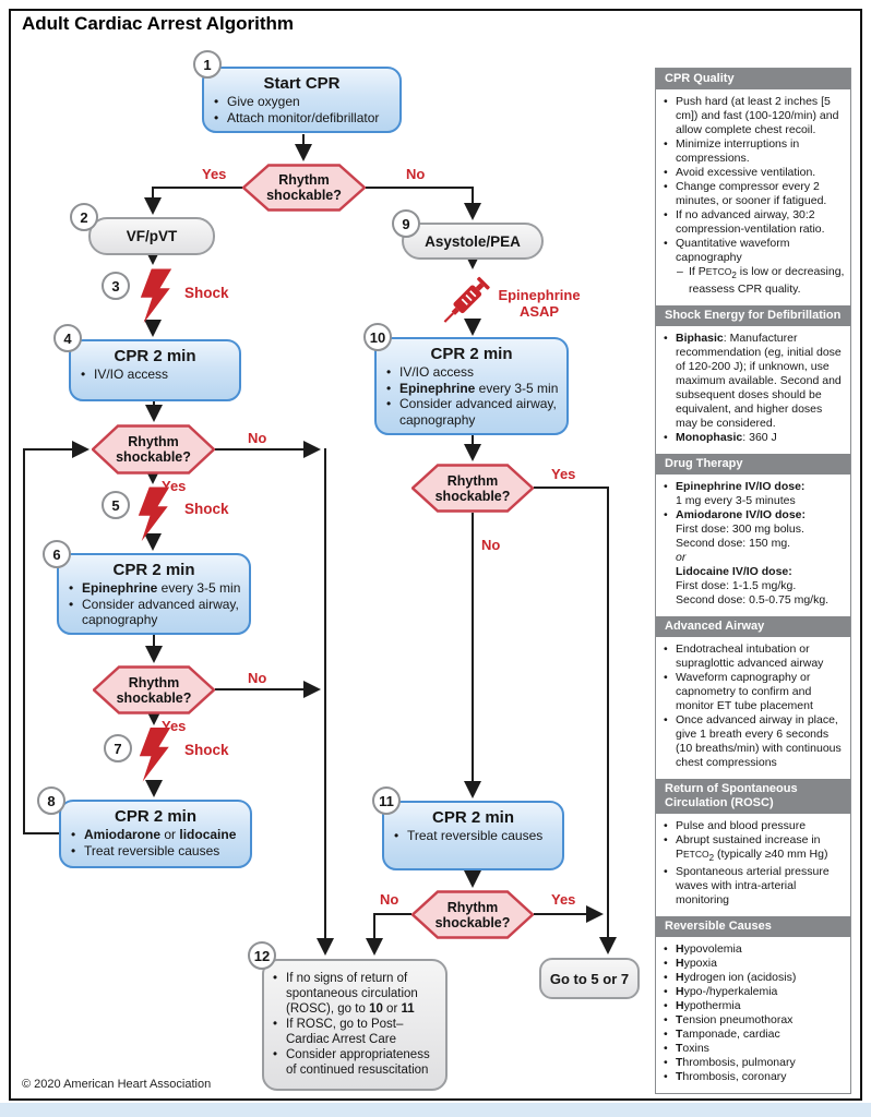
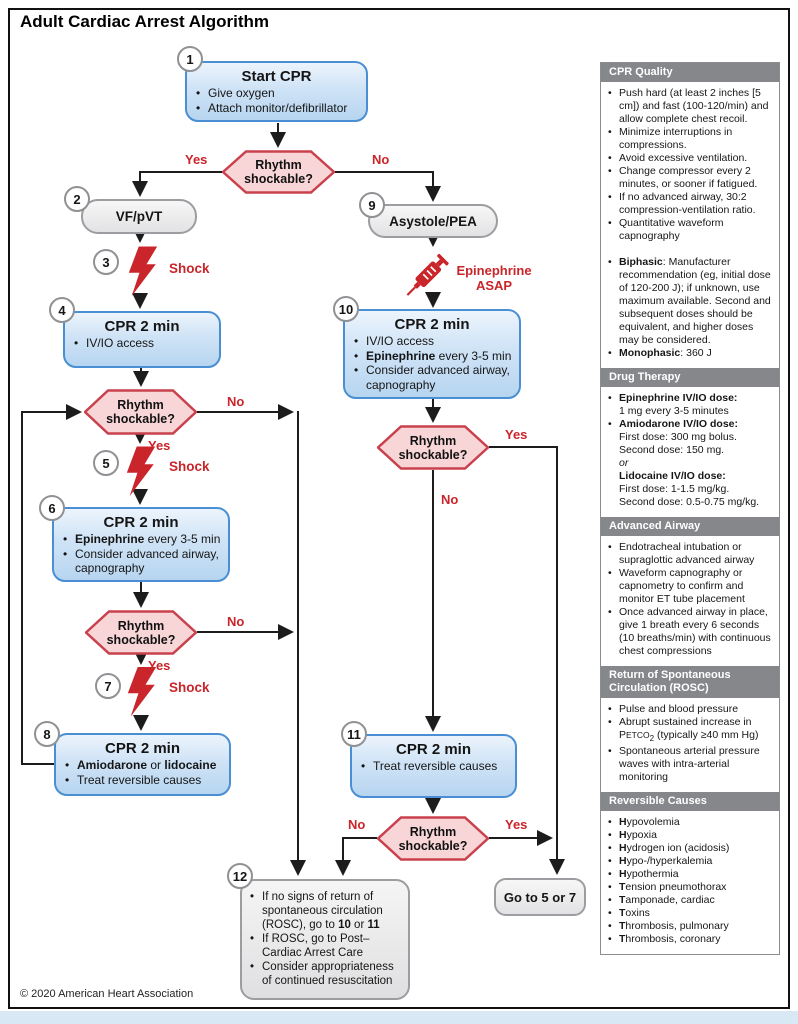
  Adult Cardiac Arrest Algorithm
  1
  Start CPR
  •
  Give oxygen
  •
  Attach monitor/defibrillator
  Rhythm
  shockable?
  Yes
  No
  2
  VF/pVT
  9
  Asystole/PEA
  3
  Shock
  4
  CPR 2 min
  •
  IV/IO access
  Rhythm
  shockable?
  No
  Yes
  5
  Shock
  6
  CPR 2 min
  •
  Epinephrine every 3-5 min
  •
  Consider advanced airway, capnography
  Rhythm
  shockable?
  No
  Yes
  7
  Shock
  8
  CPR 2 min
  •
  Amiodarone or lidocaine
  •
  Treat reversible causes
  Epinephrine
  ASAP
  10
  CPR 2 min
  •
  IV/IO access
  •
  Epinephrine every 3-5 min
  •
  Consider advanced airway, capnography
  Rhythm
  shockable?
  Yes
  No
  11
  CPR 2 min
  •
  Treat reversible causes
  Rhythm
  shockable?
  No
  Yes
  Go to 5 or 7
  12
  •
  If no signs of return of spontaneous circulation (ROSC), go to 10 or 11
  •
  If ROSC, go to Post–Cardiac Arrest Care
  •
  Consider appropriateness of continued resuscitation
  CPR Quality
  •
  Push hard (at least 2 inches [5 cm]) and fast (100-120/min) and allow complete chest recoil.
  •
  Minimize interruptions in compressions.
  •
  Avoid excessive ventilation.
  •
  Change compressor every 2 minutes, or sooner if fatigued.
  •
  If no advanced airway, 30:2 compression-ventilation ratio.
  •
  Quantitative waveform capnography
- –
- If PETCO2 is low or decreasing, reassess CPR quality.
- Shock Energy for Defibrillation
  •
  Biphasic: Manufacturer recommendation (eg, initial dose of 120-200 J); if unknown, use maximum available. Second and subsequent doses should be equivalent, and higher doses may be considered.
  •
  Monophasic: 360 J
  Drug Therapy
  •
  Epinephrine IV/IO dose:
  1 mg every 3-5 minutes
  •
  Amiodarone IV/IO dose:
  First dose: 300 mg bolus.
  Second dose: 150 mg.
  or
  Lidocaine IV/IO dose:
  First dose: 1-1.5 mg/kg.
  Second dose: 0.5-0.75 mg/kg.
  Advanced Airway
  •
  Endotracheal intubation or supraglottic advanced airway
  •
  Waveform capnography or capnometry to confirm and monitor ET tube placement
  •
  Once advanced airway in place, give 1 breath every 6 seconds (10 breaths/min) with continuous chest compressions
  Return of Spontaneous Circulation (ROSC)
  •
  Pulse and blood pressure
  •
  Abrupt sustained increase in PETCO2 (typically ≥40 mm Hg)
  •
  Spontaneous arterial pressure waves with intra-arterial monitoring
  Reversible Causes
  •
  Hypovolemia
  •
  Hypoxia
  •
  Hydrogen ion (acidosis)
  •
  Hypo-/hyperkalemia
  •
  Hypothermia
  •
  Tension pneumothorax
  •
  Tamponade, cardiac
  •
  Toxins
  •
  Thrombosis, pulmonary
  •
  Thrombosis, coronary
  © 2020 American Heart Association
